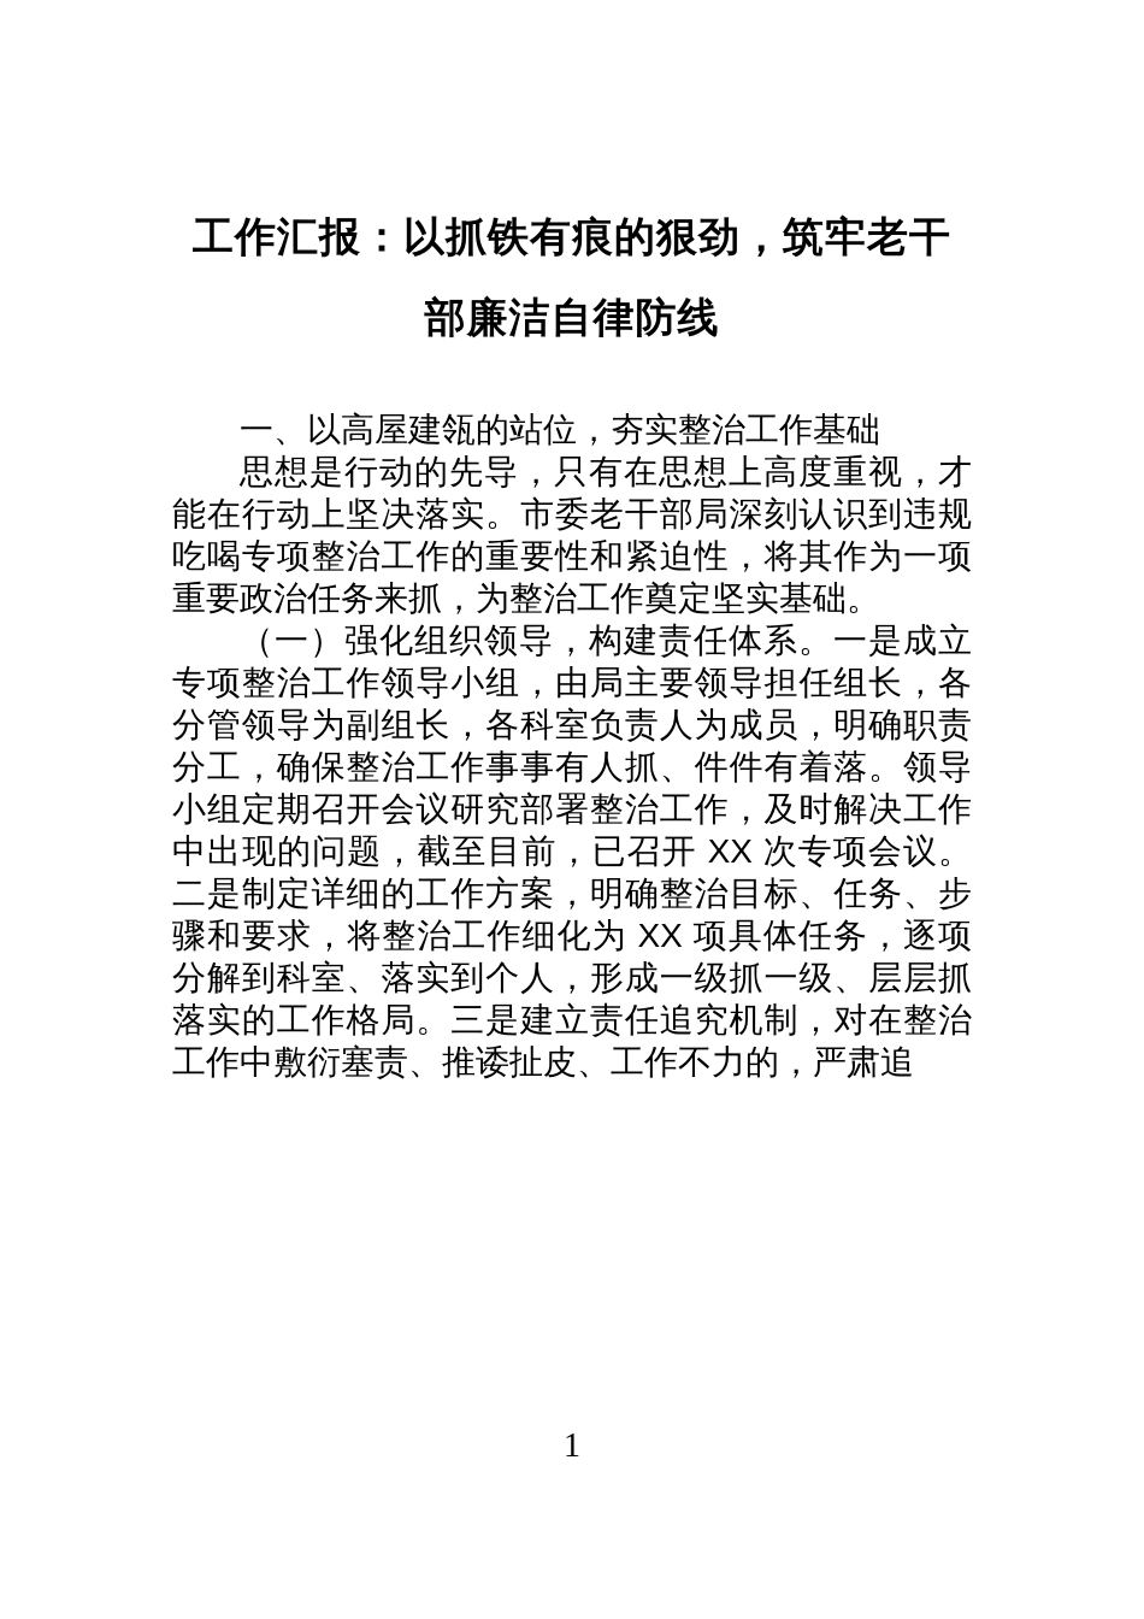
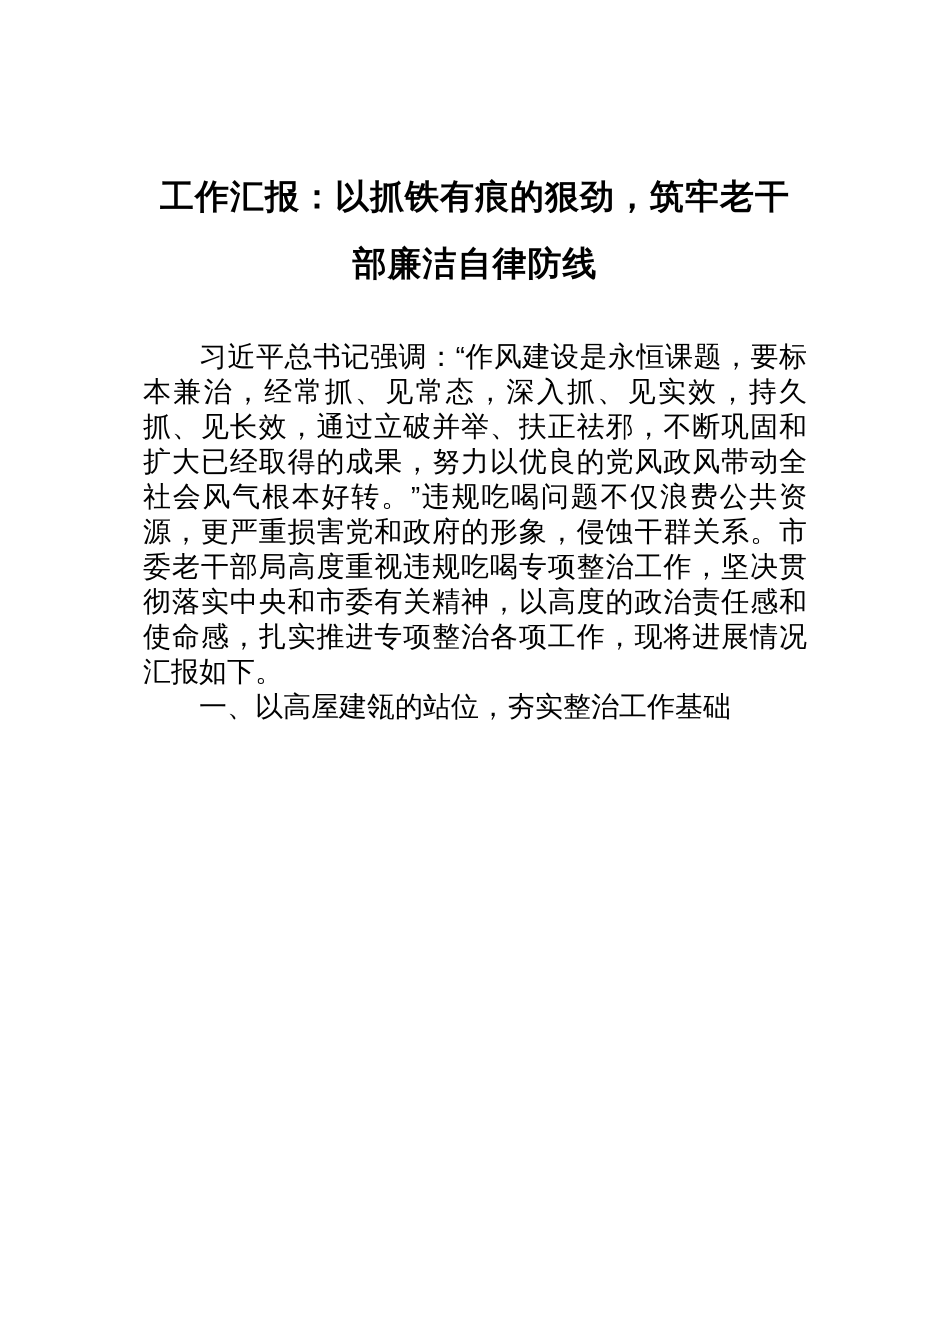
  工作汇报：以抓铁有痕的狠劲，筑牢老干
  部廉洁自律防线
+ 习近平总书记强调：“作风建设是永恒课题，要标本兼治，经常抓、见常态，深入抓、见实效，持久抓、见长效，通过立破并举、扶正祛邪，不断巩固和扩大已经取得的成果，努力以优良的党风政风带动全社会风气根本好转。”违规吃喝问题不仅浪费公共资源，更严重损害党和政府的形象，侵蚀干群关系。市委老干部局高度重视违规吃喝专项整治工作，坚决贯彻落实中央和市委有关精神，以高度的政治责任感和使命感，扎实推进专项整治各项工作，现将进展情况汇报如下。
  一、以高屋建瓴的站位，夯实整治工作基础
- 思想是行动的先导，只有在思想上高度重视，才能在行动上坚决落实。市委老干部局深刻认识到违规吃喝专项整治工作的重要性和紧迫性，将其作为一项重要政治任务来抓，为整治工作奠定坚实基础。
- （一）强化组织领导，构建责任体系。一是成立专项整治工作领导小组，由局主要领导担任组长，各分管领导为副组长，各科室负责人为成员，明确职责分工，确保整治工作事事有人抓、件件有着落。领导小组定期召开会议研究部署整治工作，及时解决工作中出现的问题，截至目前，已召开 XX 次专项会议。二是制定详细的工作方案，明确整治目标、任务、步骤和要求，将整治工作细化为 XX 项具体任务，逐项分解到科室、落实到个人，形成一级抓一级、层层抓落实的工作格局。三是建立责任追究机制，对在整治工作中敷衍塞责、推诿扯皮、工作不力的，严肃追
- 1
